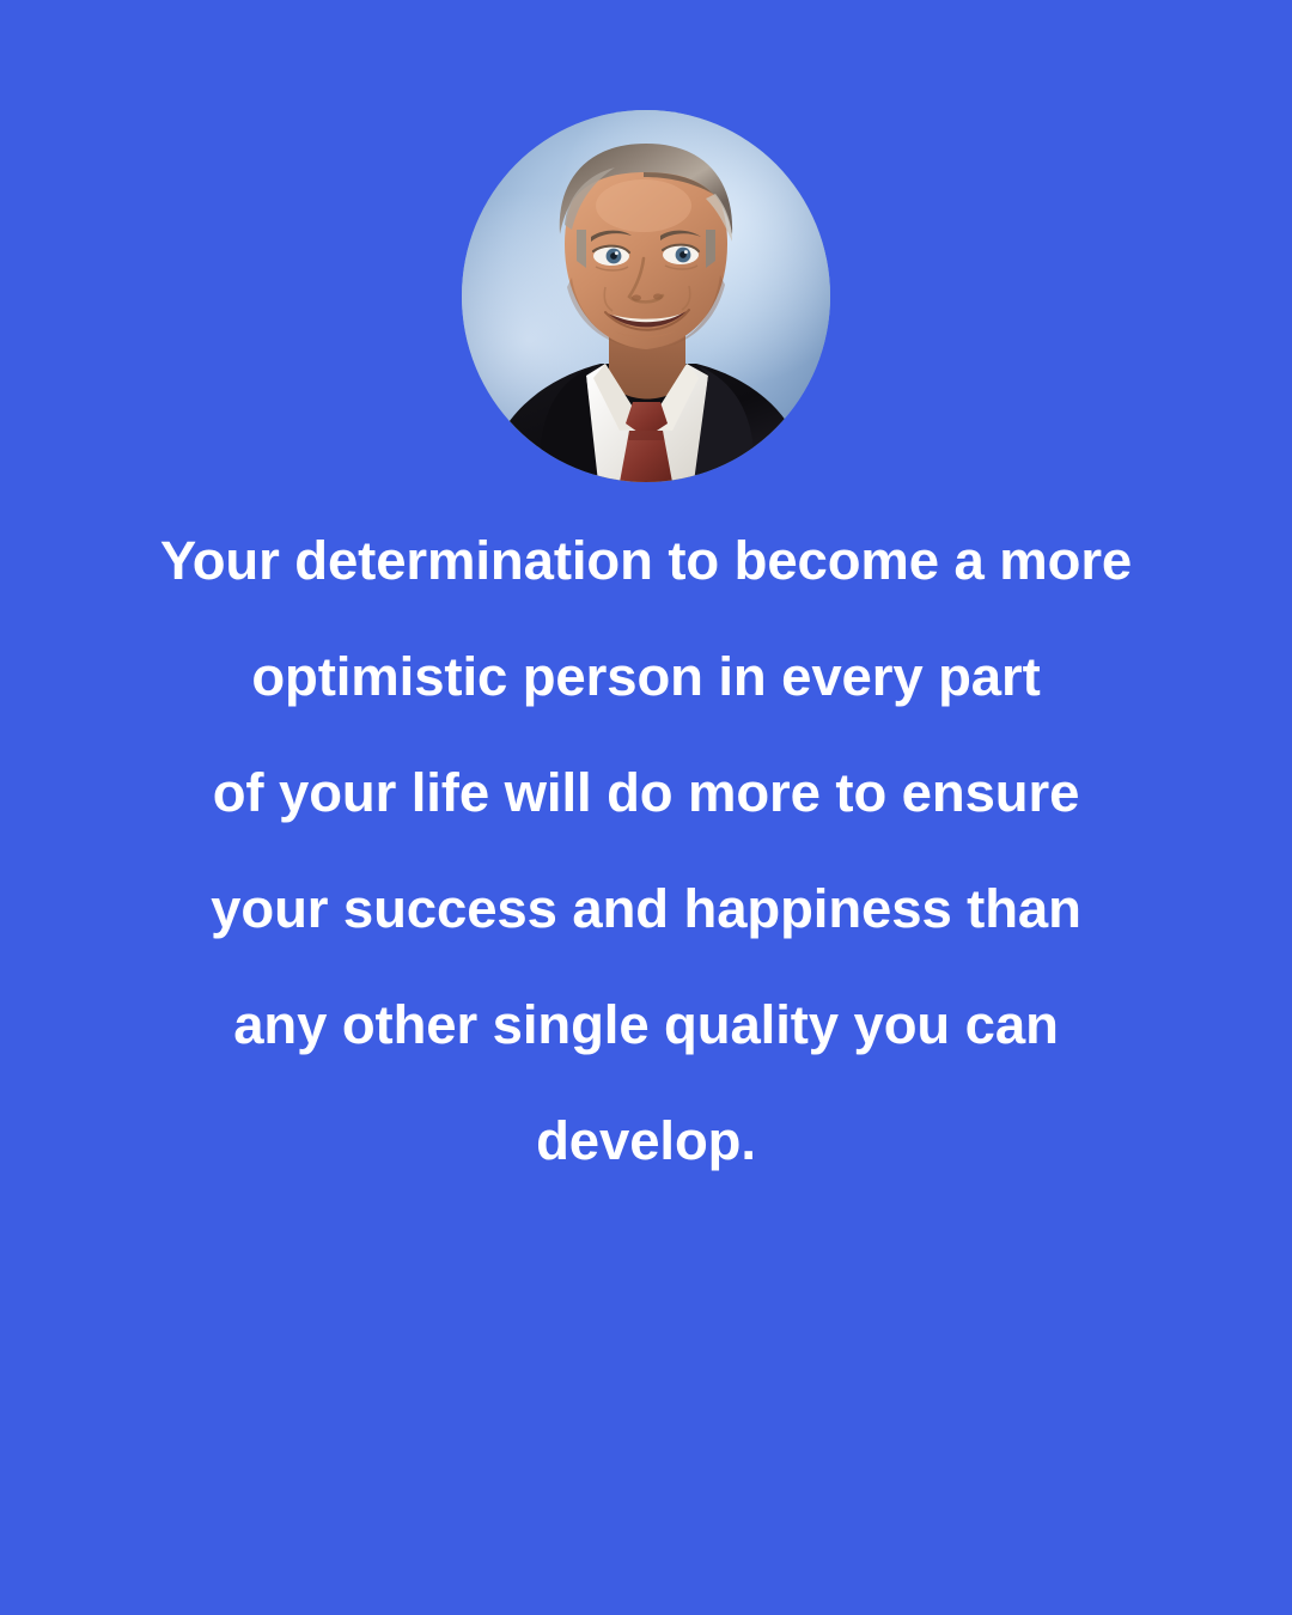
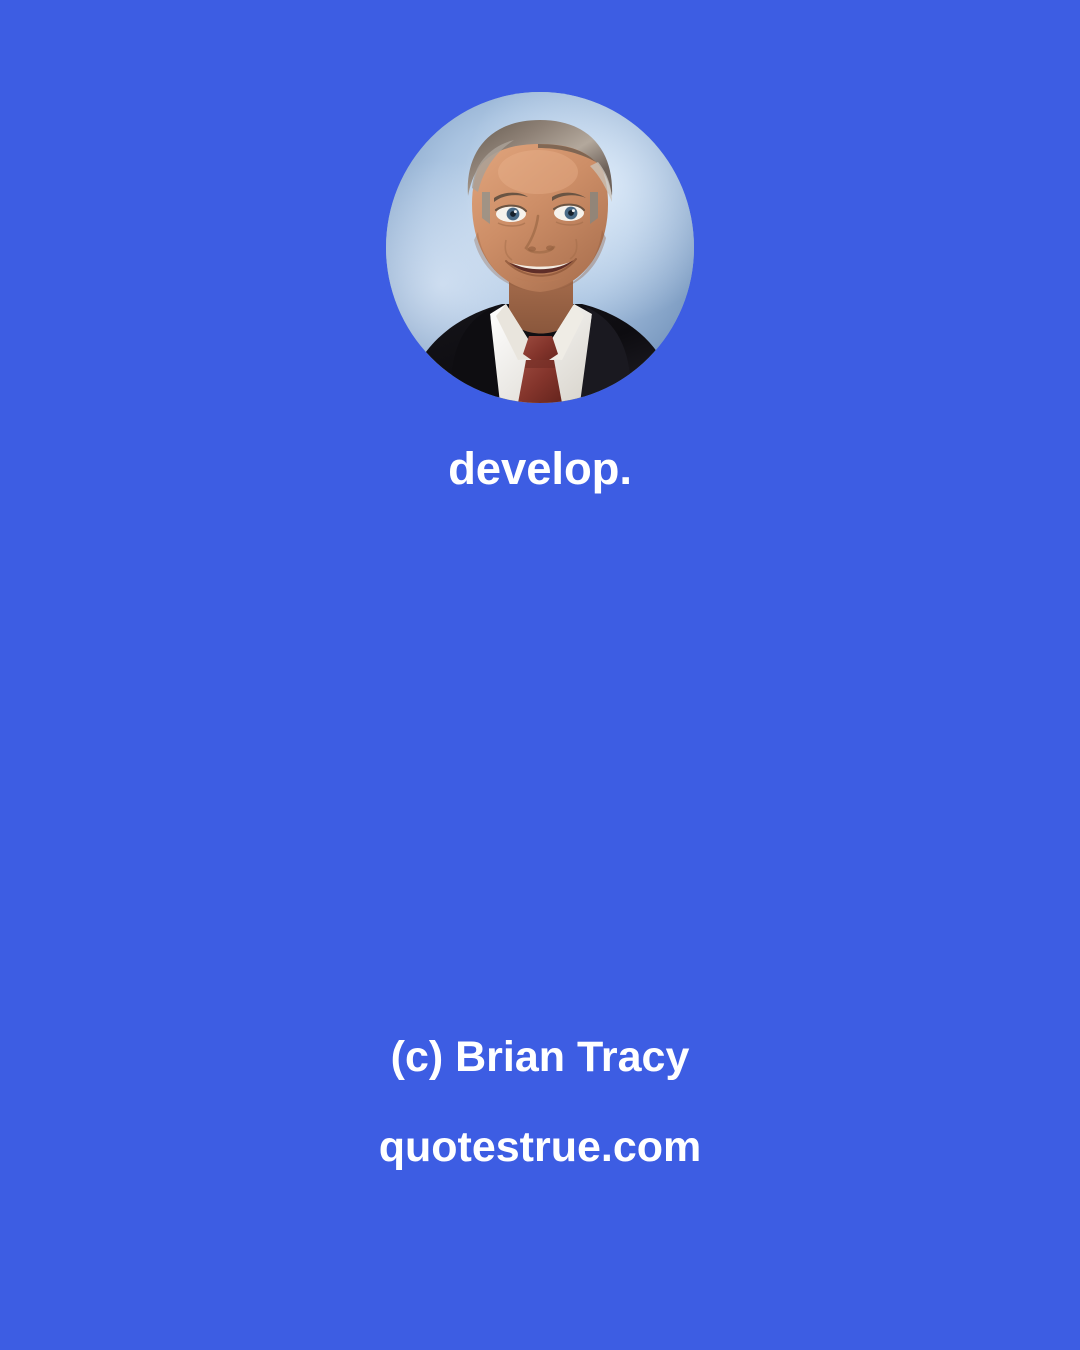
- Your determination to become a more
- optimistic person in every part
- of your life will do more to ensure
- your success and happiness than
- any other single quality you can
  develop.
+ (c) Brian Tracy
+ quotestrue.com
